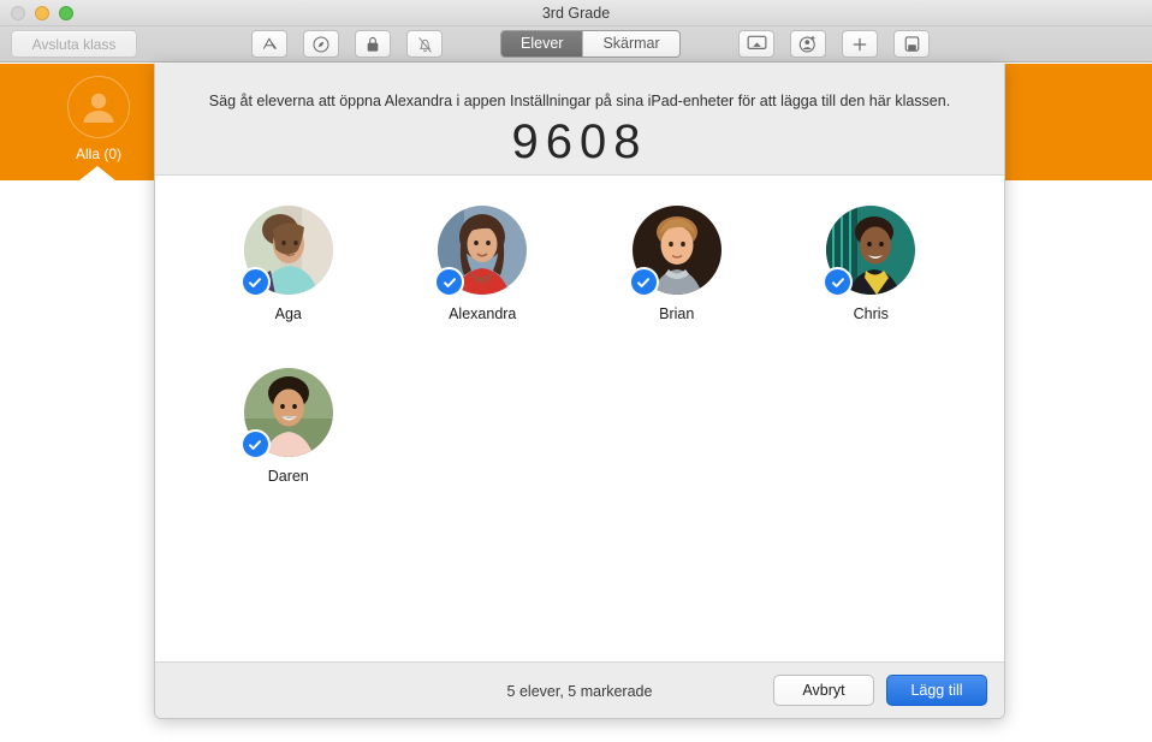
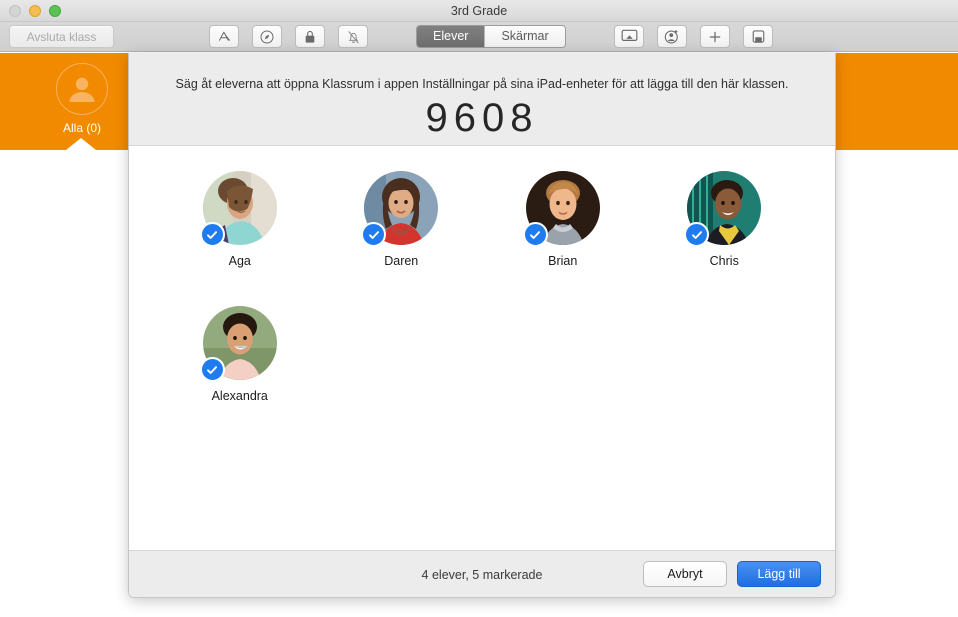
  3rd Grade
  Avsluta klass
  Elever
  Skärmar
  Alla (0)
- Säg åt eleverna att öppna Alexandra i appen Inställningar på sina iPad-enheter för att lägga till den här klassen.
+ Säg åt eleverna att öppna Klassrum i appen Inställningar på sina iPad-enheter för att lägga till den här klassen.
  9608
  Aga
- Alexandra
+ Daren
  Brian
  Chris
- Daren
+ Alexandra
- 5 elever, 5 markerade
+ 4 elever, 5 markerade
  Avbryt
  Lägg till
